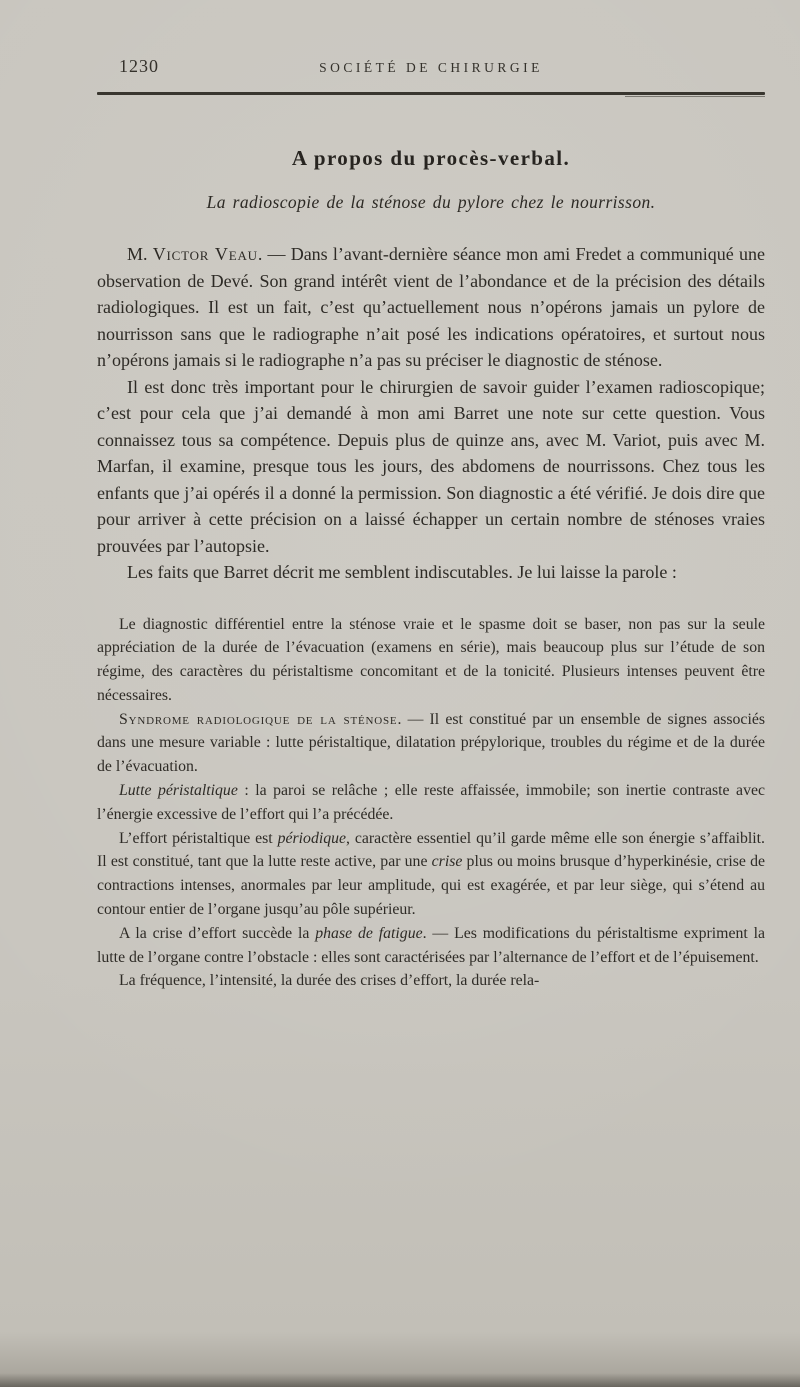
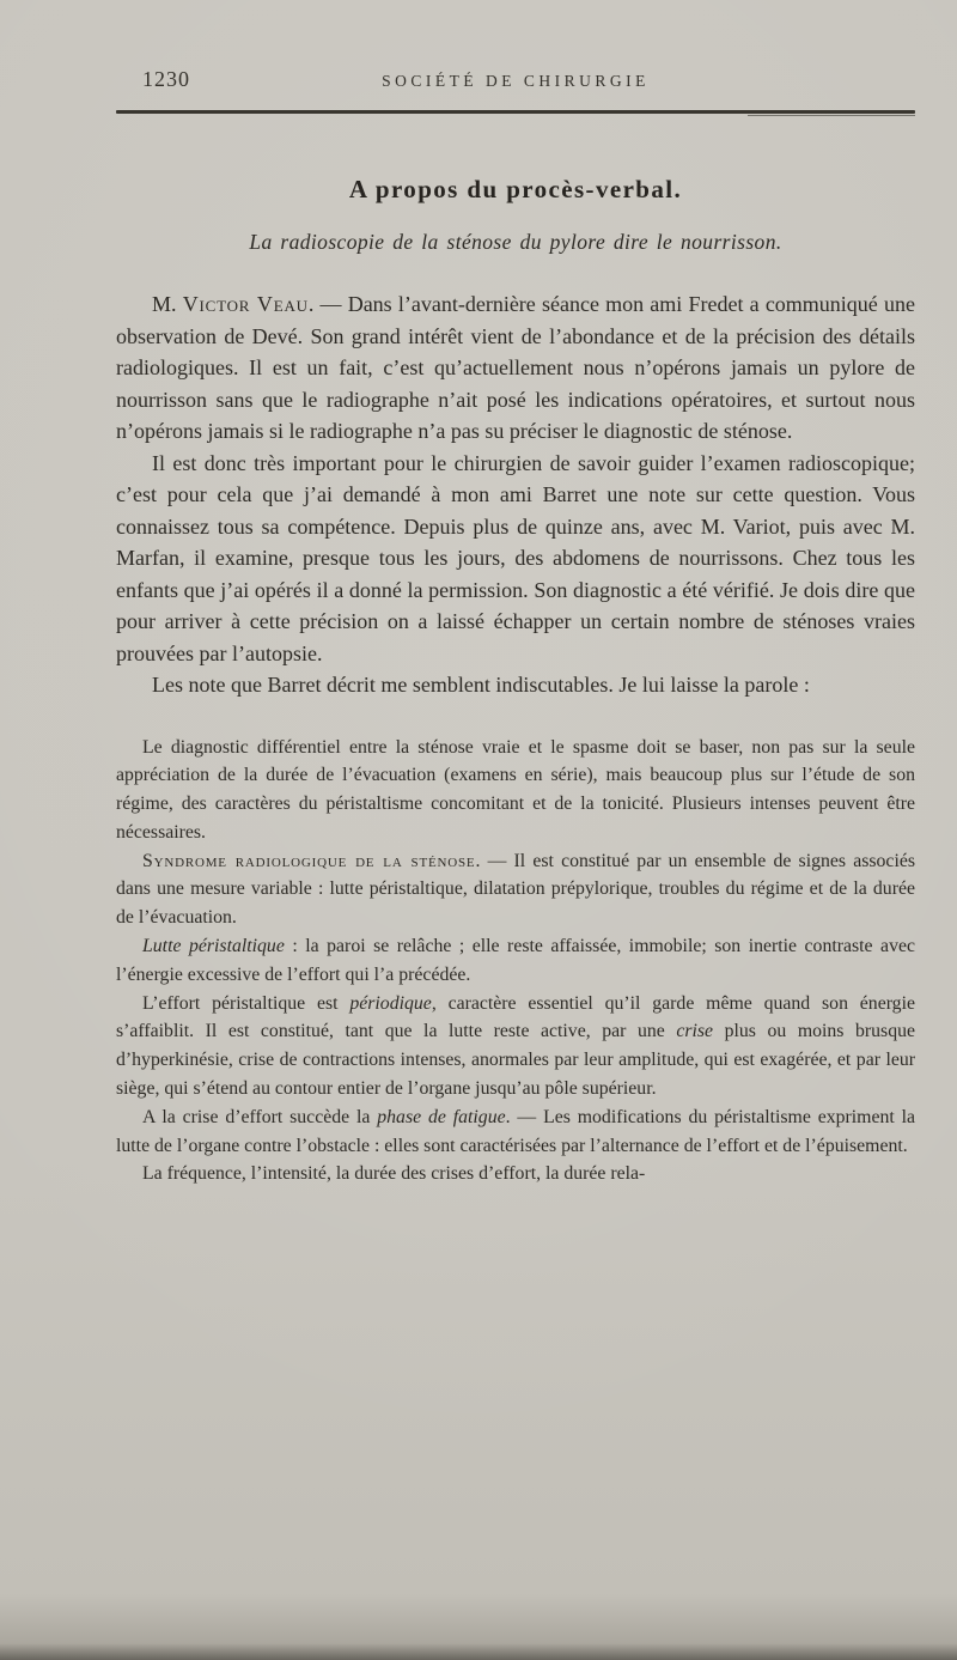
  1230
  SOCIÉTÉ DE CHIRURGIE
  A propos du procès-verbal.
- La radioscopie de la sténose du pylore chez le nourrisson.
+ La radioscopie de la sténose du pylore dire le nourrisson.
  M. Victor Veau. — Dans l’avant-dernière séance mon ami Fredet a communiqué une observation de Devé. Son grand intérêt vient de l’abondance et de la précision des détails radiologiques. Il est un fait, c’est qu’actuellement nous n’opérons jamais un pylore de nourrisson sans que le radiographe n’ait posé les indications opératoires, et surtout nous n’opérons jamais si le radiographe n’a pas su préciser le diagnostic de sténose.
  Il est donc très important pour le chirurgien de savoir guider l’examen radioscopique; c’est pour cela que j’ai demandé à mon ami Barret une note sur cette question. Vous connaissez tous sa compétence. Depuis plus de quinze ans, avec M. Variot, puis avec M. Marfan, il examine, presque tous les jours, des abdomens de nourrissons. Chez tous les enfants que j’ai opérés il a donné la permission. Son diagnostic a été vérifié. Je dois dire que pour arriver à cette précision on a laissé échapper un certain nombre de sténoses vraies prouvées par l’autopsie.
- Les faits que Barret décrit me semblent indiscutables. Je lui laisse la parole :
+ Les note que Barret décrit me semblent indiscutables. Je lui laisse la parole :
  Le diagnostic différentiel entre la sténose vraie et le spasme doit se baser, non pas sur la seule appréciation de la durée de l’évacuation (examens en série), mais beaucoup plus sur l’étude de son régime, des caractères du péristaltisme concomitant et de la tonicité. Plusieurs intenses peuvent être nécessaires.
  Syndrome radiologique de la sténose. — Il est constitué par un ensemble de signes associés dans une mesure variable : lutte péristaltique, dilatation prépylorique, troubles du régime et de la durée de l’évacuation.
  Lutte péristaltique : la paroi se relâche ; elle reste affaissée, immobile; son inertie contraste avec l’énergie excessive de l’effort qui l’a précédée.
- L’effort péristaltique est périodique, caractère essentiel qu’il garde même elle son énergie s’affaiblit. Il est constitué, tant que la lutte reste active, par une crise plus ou moins brusque d’hyperkinésie, crise de contractions intenses, anormales par leur amplitude, qui est exagérée, et par leur siège, qui s’étend au contour entier de l’organe jusqu’au pôle supérieur.
+ L’effort péristaltique est périodique, caractère essentiel qu’il garde même quand son énergie s’affaiblit. Il est constitué, tant que la lutte reste active, par une crise plus ou moins brusque d’hyperkinésie, crise de contractions intenses, anormales par leur amplitude, qui est exagérée, et par leur siège, qui s’étend au contour entier de l’organe jusqu’au pôle supérieur.
  A la crise d’effort succède la phase de fatigue. — Les modifications du péristaltisme expriment la lutte de l’organe contre l’obstacle : elles sont caractérisées par l’alternance de l’effort et de l’épuisement.
  La fréquence, l’intensité, la durée des crises d’effort, la durée rela-
